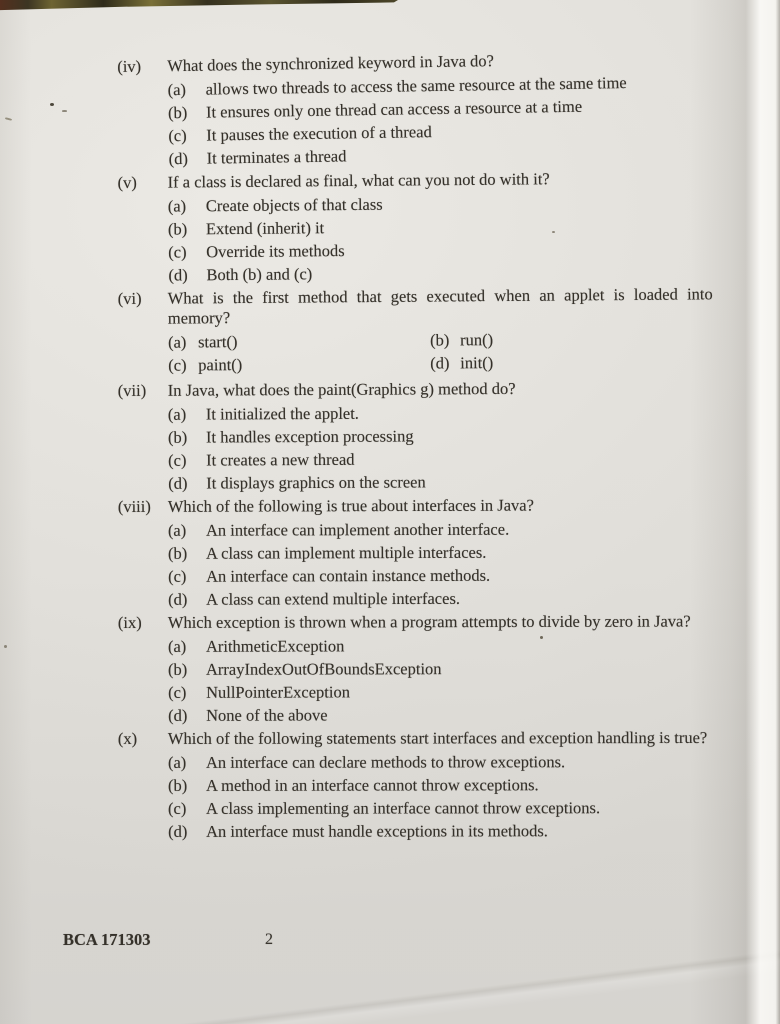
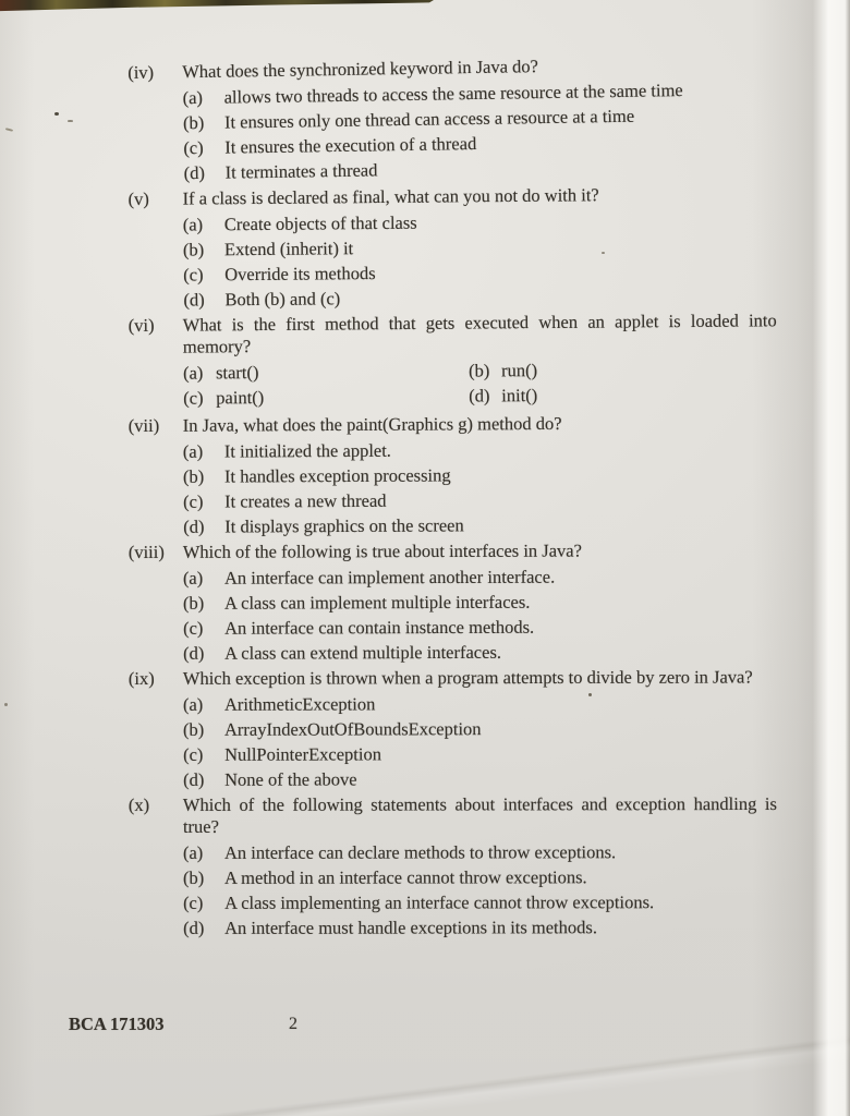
  (iv)
  What does the synchronized keyword in Java do?
  (a)
  allows two threads to access the same resource at the same time
  (b)
  It ensures only one thread can access a resource at a time
  (c)
- It pauses the execution of a thread
+ It ensures the execution of a thread
  (d)
  It terminates a thread
  (v)
  If a class is declared as final, what can you not do with it?
  (a)
  Create objects of that class
  (b)
  Extend (inherit) it
  (c)
  Override its methods
  (d)
  Both (b) and (c)
  (vi)
  What is the first method that gets executed when an applet is loaded into memory?
  (a)
  start()
  (b)
  run()
  (c)
  paint()
  (d)
  init()
  (vii)
  In Java, what does the paint(Graphics g) method do?
  (a)
  It initialized the applet.
  (b)
  It handles exception processing
  (c)
  It creates a new thread
  (d)
  It displays graphics on the screen
  (viii)
  Which of the following is true about interfaces in Java?
  (a)
  An interface can implement another interface.
  (b)
  A class can implement multiple interfaces.
  (c)
  An interface can contain instance methods.
  (d)
  A class can extend multiple interfaces.
  (ix)
  Which exception is thrown when a program attempts to divide by zero in Java?
  (a)
  ArithmeticException
  (b)
  ArrayIndexOutOfBoundsException
  (c)
  NullPointerException
  (d)
  None of the above
  (x)
- Which of the following statements start interfaces and exception handling is true?
+ Which of the following statements about interfaces and exception handling is true?
  (a)
  An interface can declare methods to throw exceptions.
  (b)
  A method in an interface cannot throw exceptions.
  (c)
  A class implementing an interface cannot throw exceptions.
  (d)
  An interface must handle exceptions in its methods.
  BCA 171303
  2
